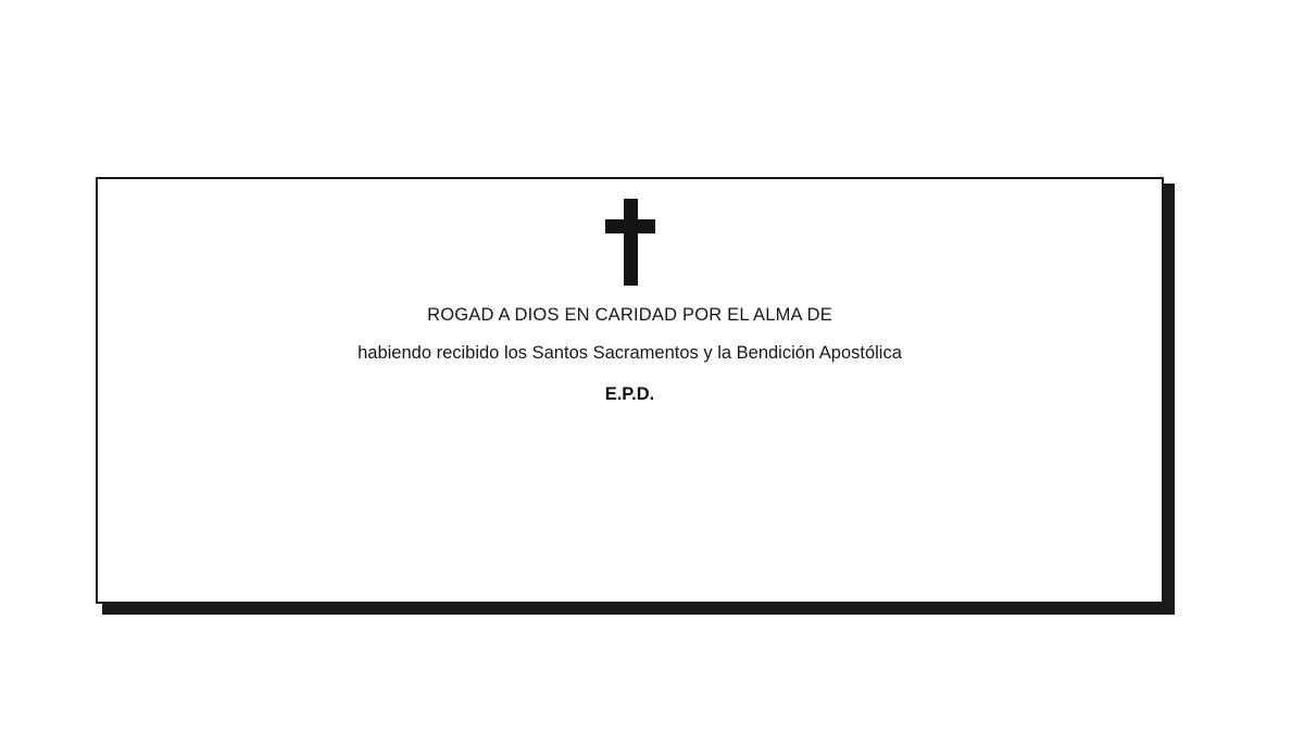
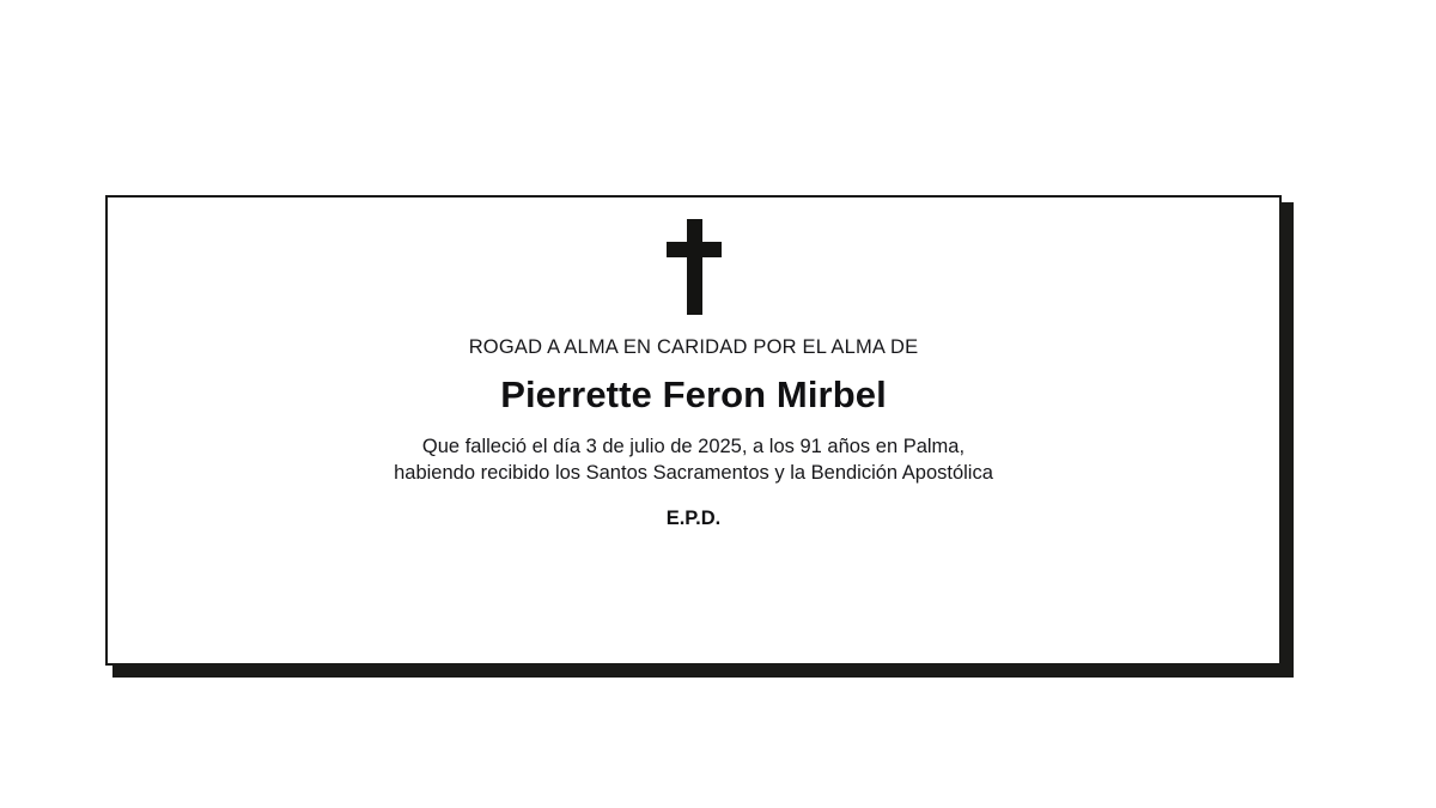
- ROGAD A DIOS EN CARIDAD POR EL ALMA DE
+ ROGAD A ALMA EN CARIDAD POR EL ALMA DE
+ Pierrette Feron Mirbel
+ Que falleció el día 3 de julio de 2025, a los 91 años en Palma,
  habiendo recibido los Santos Sacramentos y la Bendición Apostólica
  E.P.D.
